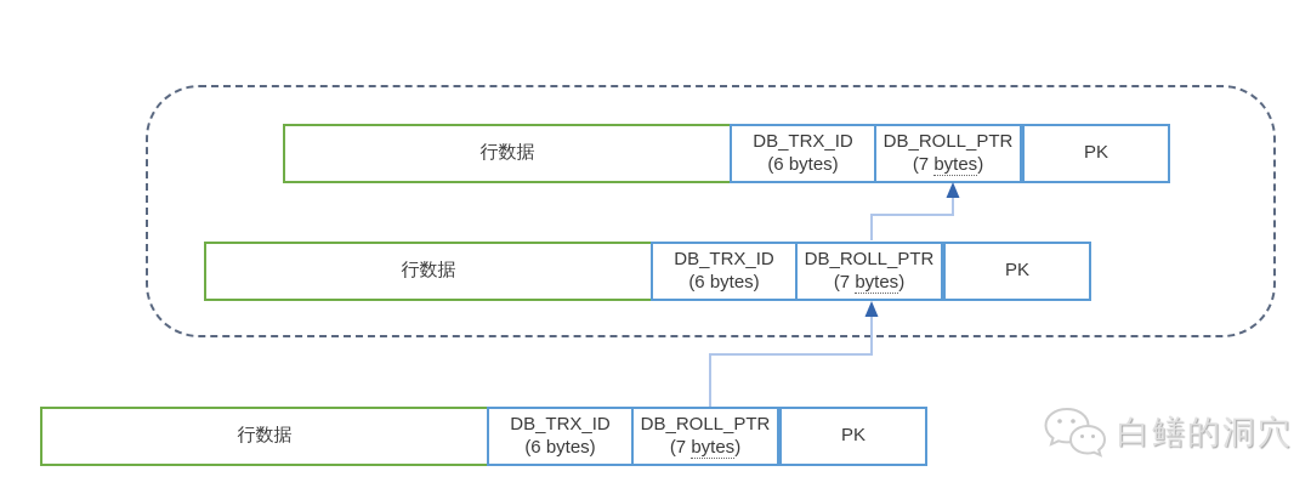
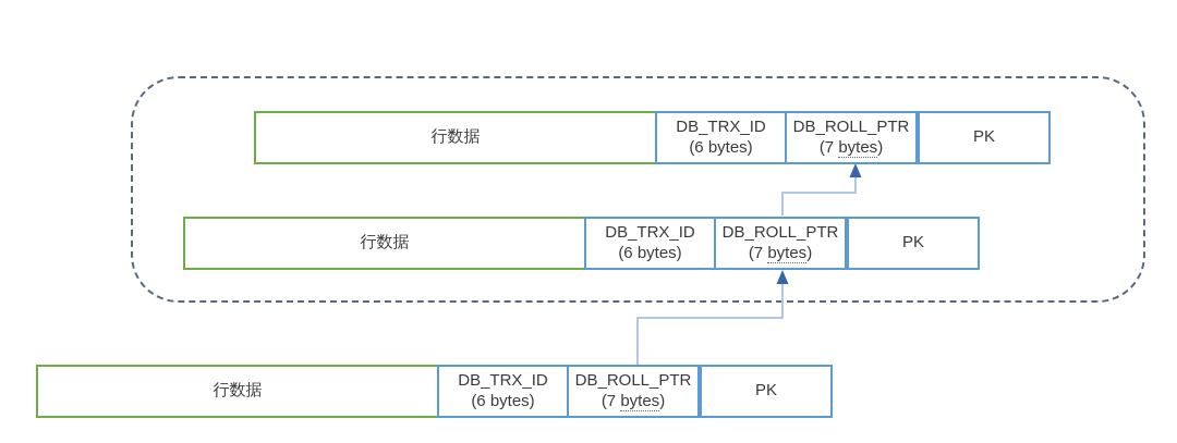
  行数据
  DB_TRX_ID
  (6 bytes)
  DB_ROLL_PTR
  (7 bytes)
  PK
  行数据
  DB_TRX_ID
  (6 bytes)
  DB_ROLL_PTR
  (7 bytes)
  PK
  行数据
  DB_TRX_ID
  (6 bytes)
  DB_ROLL_PTR
  (7 bytes)
  PK
- 白鳝的洞穴
